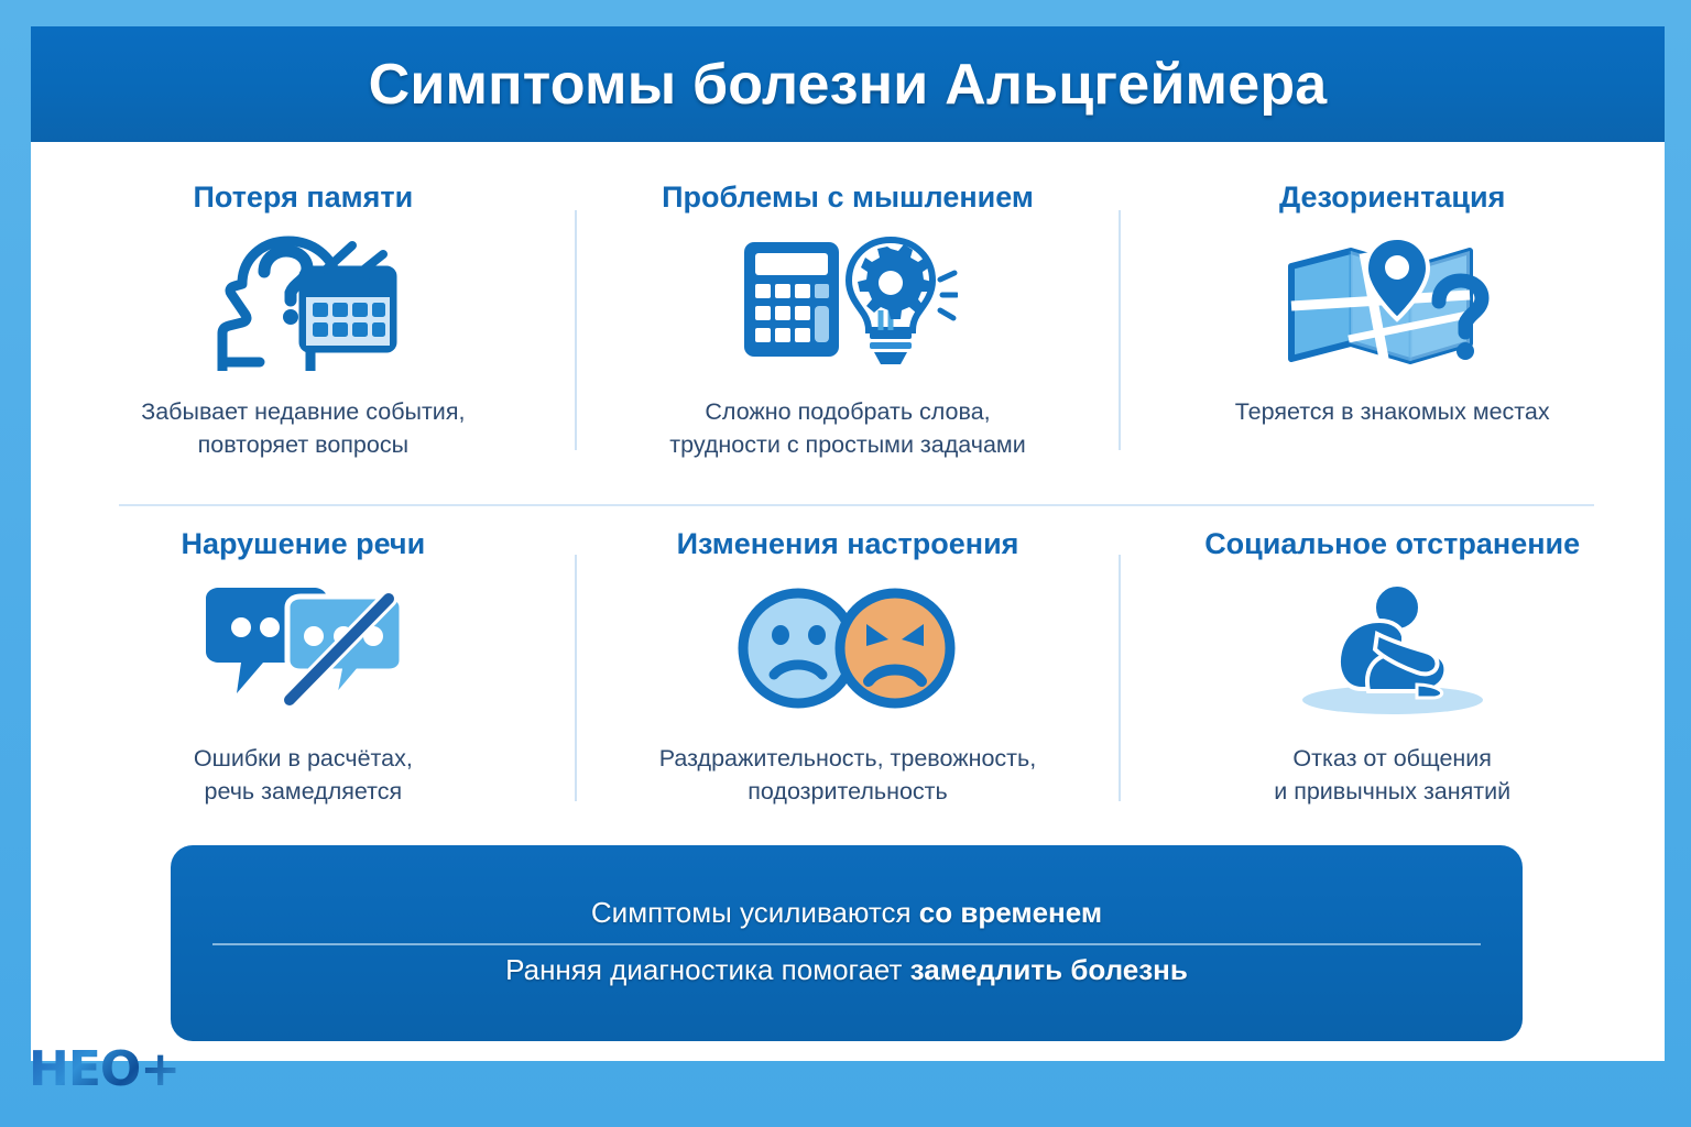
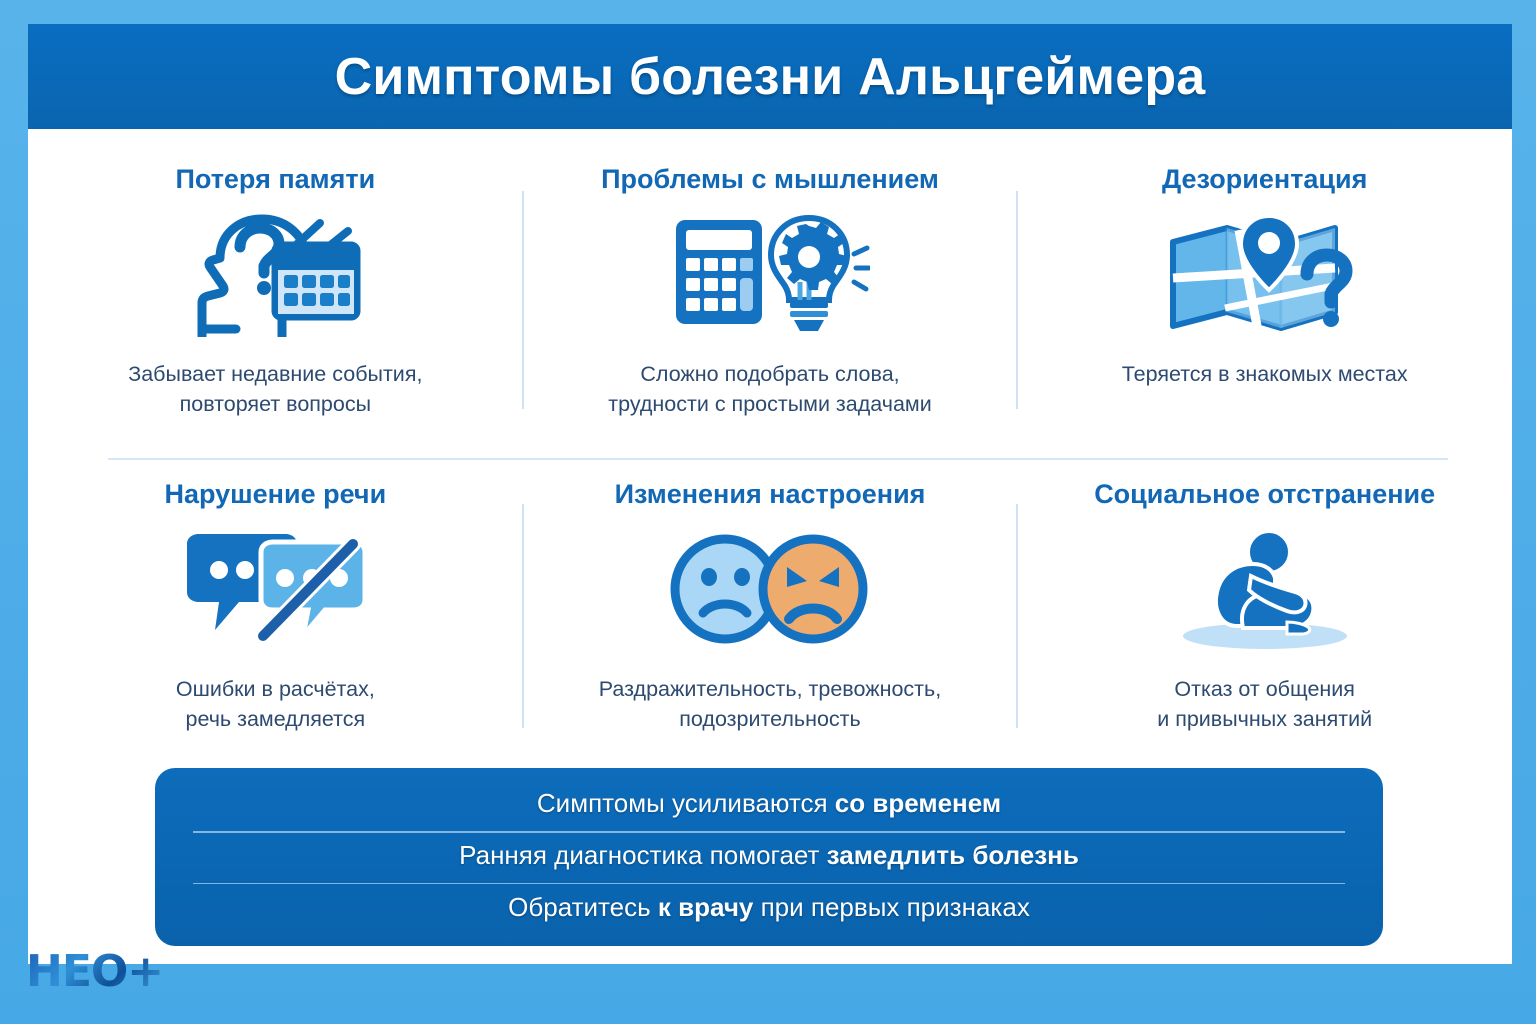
  Симптомы болезни Альцгеймера
  Потеря памяти
  Забывает недавние события,
  повторяет вопросы
  Проблемы с мышлением
  Сложно подобрать слова,
  трудности с простыми задачами
  Дезориентация
  Теряется в знакомых местах
  Нарушение речи
  Ошибки в расчётах,
  речь замедляется
  Изменения настроения
  Раздражительность, тревожность,
  подозрительность
  Социальное отстранение
  Отказ от общения
  и привычных занятий
  Симптомы усиливаются со временем
  Ранняя диагностика помогает замедлить болезнь
+ Обратитесь к врачу при первых признаках
  НЕО+
